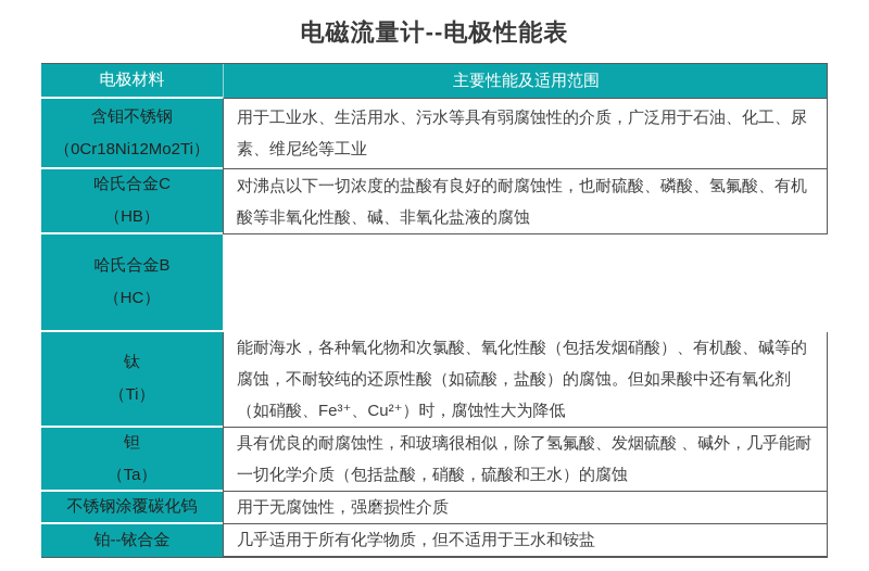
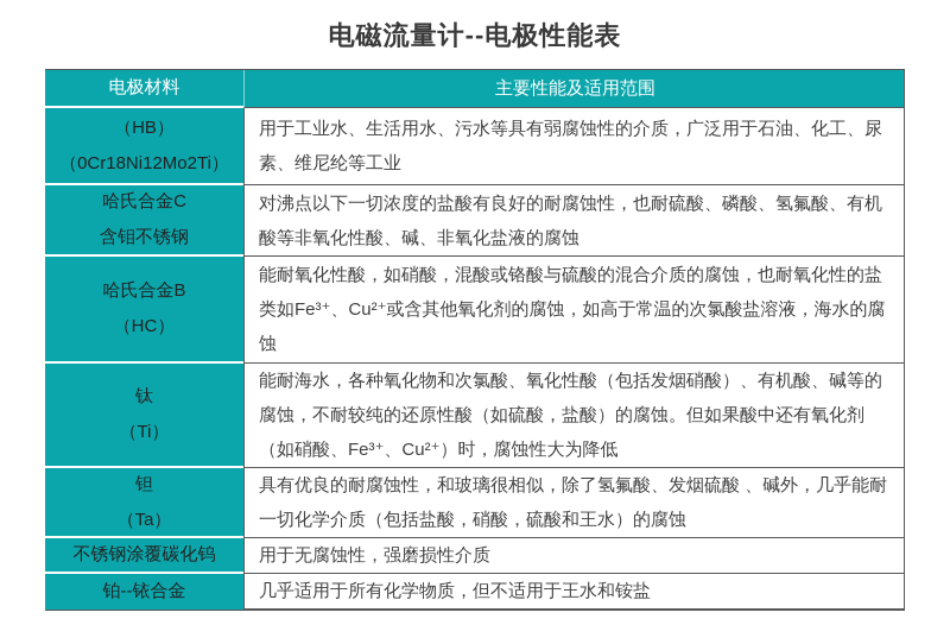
  电磁流量计--电极性能表
  电极材料
  主要性能及适用范围
- 含钼不锈钢
+ （HB）
  （0Cr18Ni12Mo2Ti）
  用于工业水、生活用水、污水等具有弱腐蚀性的介质，广泛用于石油、化工、尿素、维尼纶等工业
  哈氏合金C
- （HB）
+ 含钼不锈钢
  对沸点以下一切浓度的盐酸有良好的耐腐蚀性，也耐硫酸、磷酸、氢氟酸、有机酸等非氧化性酸、碱、非氧化盐液的腐蚀
  哈氏合金B
  （HC）
+ 能耐氧化性酸，如硝酸，混酸或铬酸与硫酸的混合介质的腐蚀，也耐氧化性的盐类如Fe³⁺、Cu²⁺或含其他氧化剂的腐蚀，如高于常温的次氯酸盐溶液，海水的腐蚀
  钛
  （Ti）
  能耐海水，各种氧化物和次氯酸、氧化性酸（包括发烟硝酸）、有机酸、碱等的腐蚀，不耐较纯的还原性酸（如硫酸，盐酸）的腐蚀。但如果酸中还有氧化剂（如硝酸、Fe³⁺、Cu²⁺）时，腐蚀性大为降低
  钽
  （Ta）
  具有优良的耐腐蚀性，和玻璃很相似，除了氢氟酸、发烟硫酸 、碱外，几乎能耐一切化学介质（包括盐酸，硝酸，硫酸和王水）的腐蚀
  不锈钢涂覆碳化钨
  用于无腐蚀性，强磨损性介质
  铂--铱合金
  几乎适用于所有化学物质，但不适用于王水和铵盐
